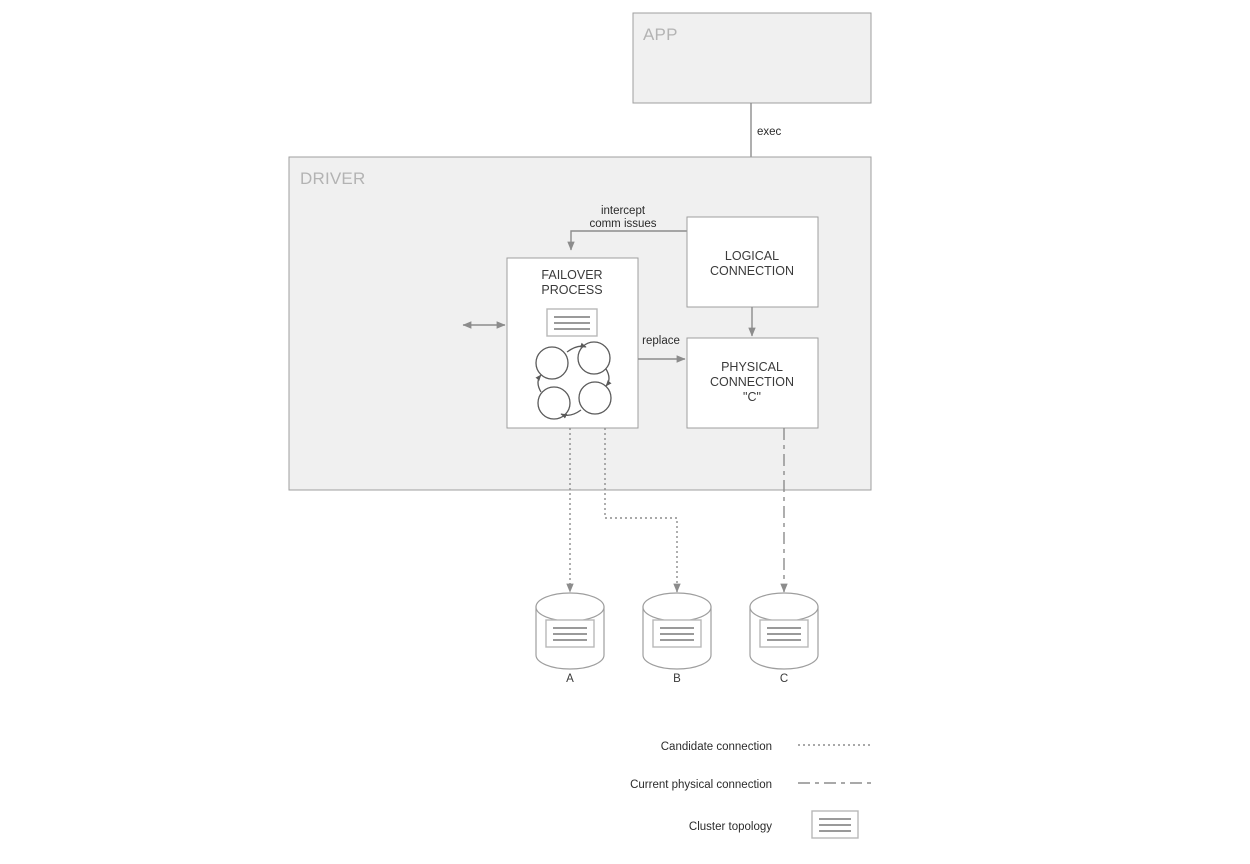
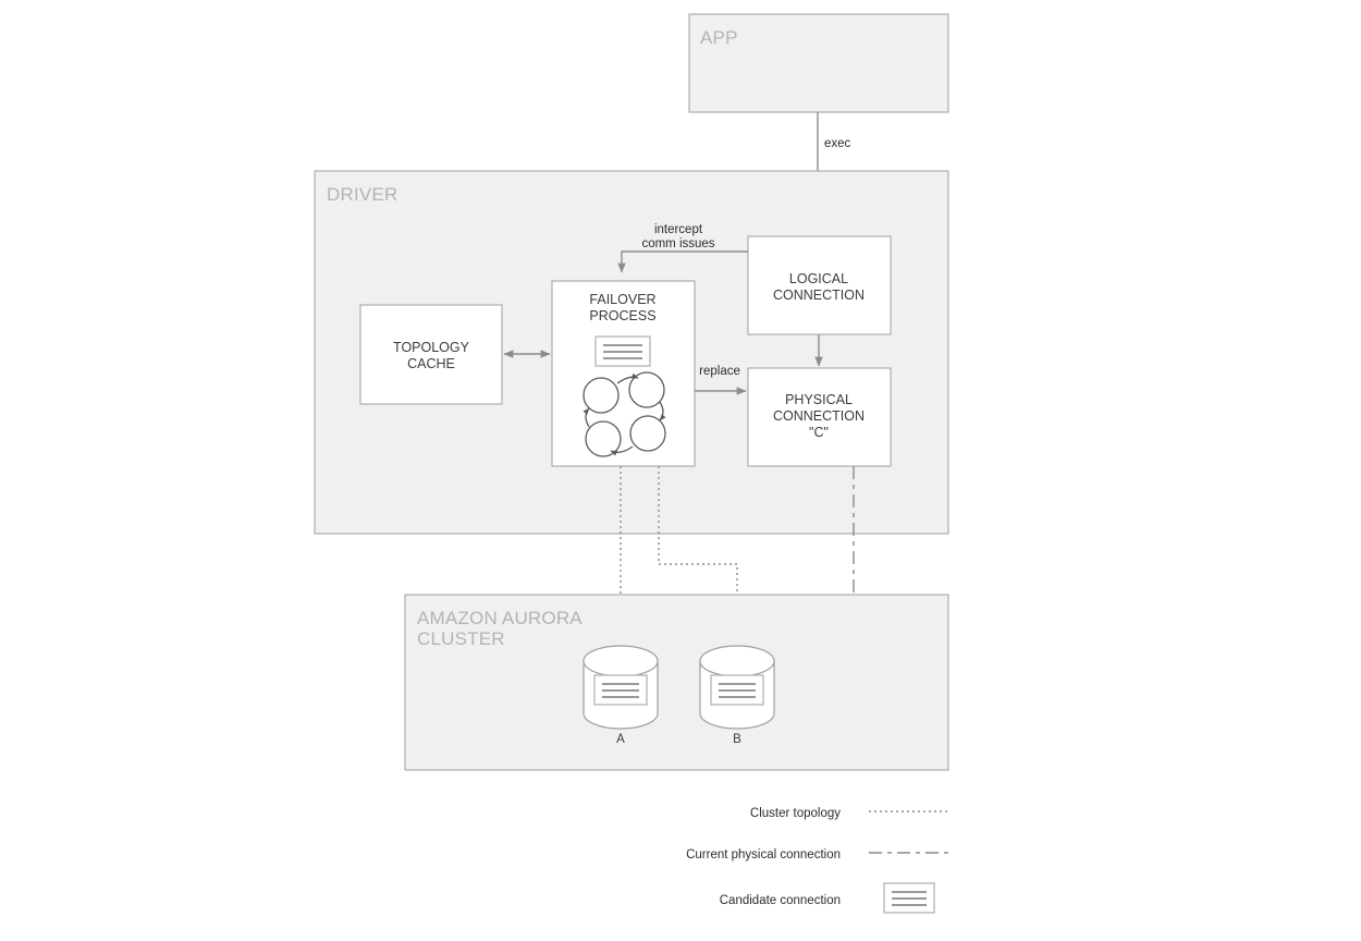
  APP
  exec
  DRIVER
  intercept
  comm issues
+ TOPOLOGY
+ CACHE
  FAILOVER
  PROCESS
  LOGICAL
  CONNECTION
  replace
  PHYSICAL
  CONNECTION
  "C"
+ AMAZON AURORA
+ CLUSTER
  A
  B
- C
- Candidate connection
+ Cluster topology
  Current physical connection
- Cluster topology
+ Candidate connection
